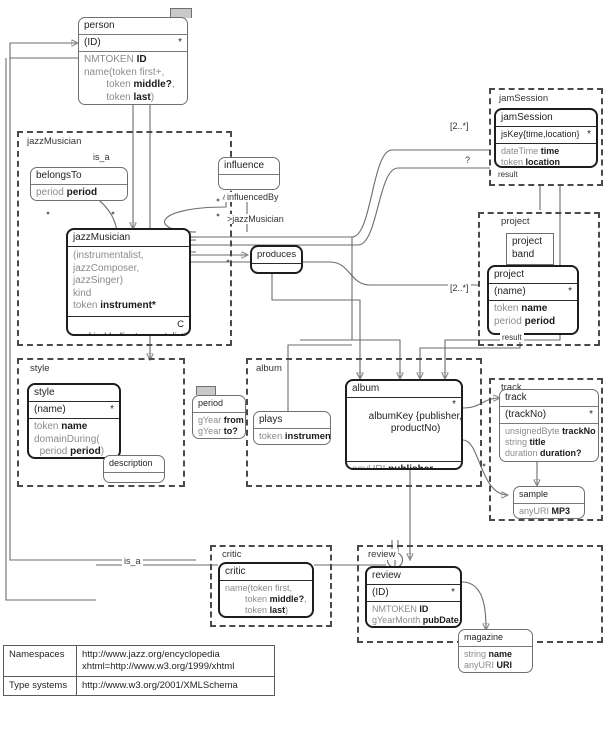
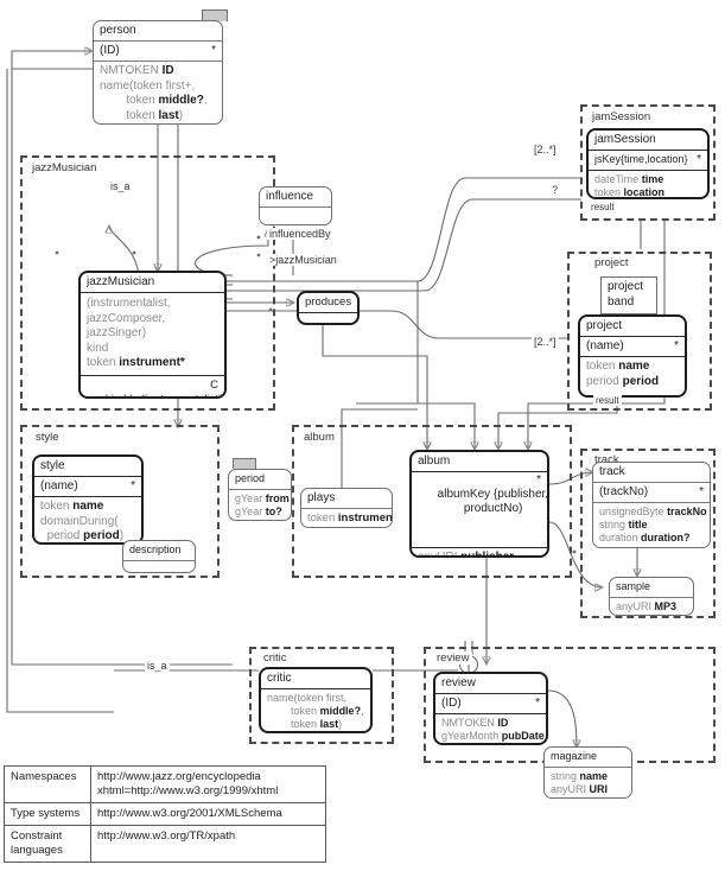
  jazzMusician
  jamSession
  project
  style
  album
  track
  critic
  review
  person
  (ID)
  *
  NMTOKEN ID
  name(token first+,
  token middle?,
  token last)
- belongsTo
- period period
  jazzMusician
  (instrumentalist,
  jazzComposer,
  jazzSinger)
  kind
  token instrument*
  C
  influence
  produces
  jamSession
  jsKey{time,location}
  *
  dateTime time token location
  result
  project
  band
  project
  (name)
  *
  token name period period
  result
  style
  (name)
  *
  token name
  domainDuring(
  period period)
  description
  period
  gYear from gYear to?
  plays
  token instrumen
  album
  albumKey {publisher,
  productNo)
  *
  track
  (trackNo)
  *
  unsignedByte trackNo string title duration duration?
  sample
  anyURI MP3
  critic
  name(token first,
  token middle?,
  token last)
  review
  (ID)
  *
  NMTOKEN ID gYearMonth pubDate
  magazine
  string name anyURI URI
  is_a
  is_a
  influencedBy
  >jazzMusician
  [2..*]
  ?
  [2..*]
  Namespaces	http://www.jazz.org/encyclopedia xhtml=http://www.w3.org/1999/xhtml
  Type systems	http://www.w3.org/2001/XMLSchema
+ Constraint languages	http://www.w3.org/TR/xpath
